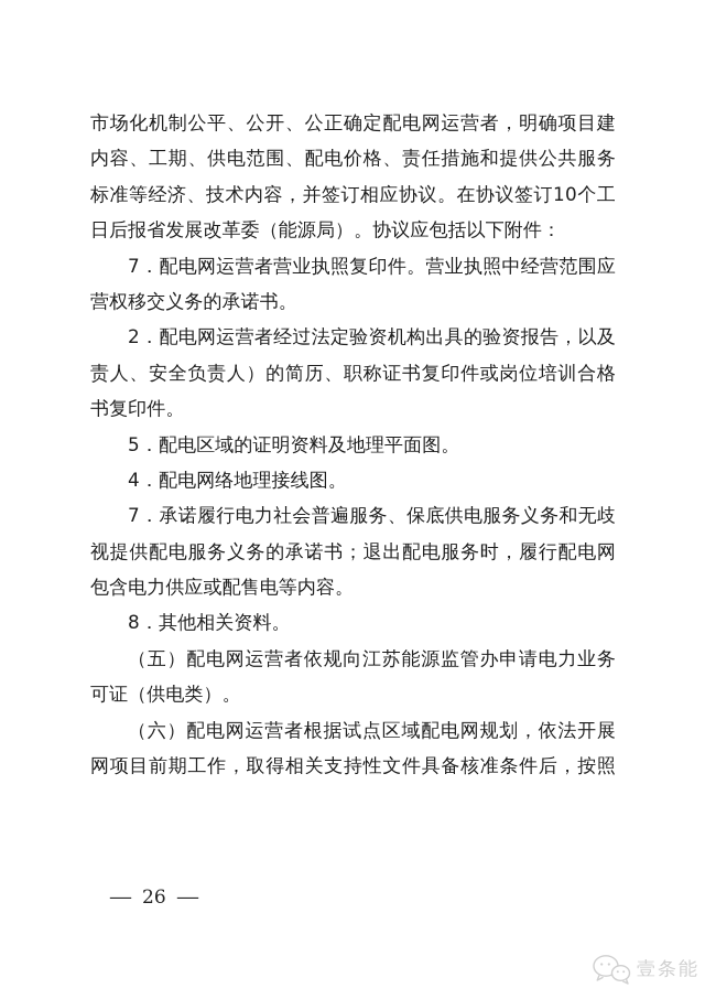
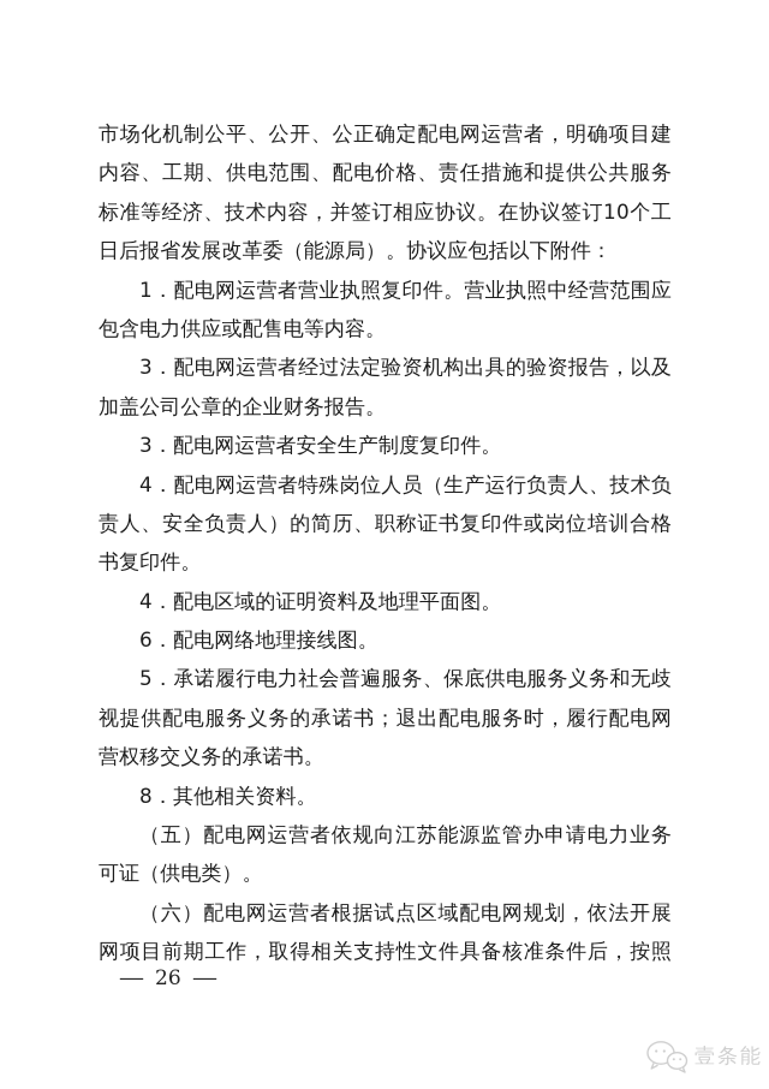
  市场化机制公平、公开、公正确定配电网运营者，明确项目建
  内容、工期、供电范围、配电价格、责任措施和提供公共服务
  标准等经济、技术内容，并签订相应协议。在协议签订10个工
  日后报省发展改革委（能源局）。协议应包括以下附件：
- 7．配电网运营者营业执照复印件。营业执照中经营范围应
+ 1．配电网运营者营业执照复印件。营业执照中经营范围应
- 营权移交义务的承诺书。
+ 包含电力供应或配售电等内容。
- 2．配电网运营者经过法定验资机构出具的验资报告，以及
+ 3．配电网运营者经过法定验资机构出具的验资报告，以及
+ 加盖公司公章的企业财务报告。
+ 3．配电网运营者安全生产制度复印件。
+ 4．配电网运营者特殊岗位人员（生产运行负责人、技术负
  责人、安全负责人）的简历、职称证书复印件或岗位培训合格
  书复印件。
- 5．配电区域的证明资料及地理平面图。
+ 4．配电区域的证明资料及地理平面图。
- 4．配电网络地理接线图。
+ 6．配电网络地理接线图。
- 7．承诺履行电力社会普遍服务、保底供电服务义务和无歧
+ 5．承诺履行电力社会普遍服务、保底供电服务义务和无歧
  视提供配电服务义务的承诺书；退出配电服务时，履行配电网
- 包含电力供应或配售电等内容。
+ 营权移交义务的承诺书。
  8．其他相关资料。
  （五）配电网运营者依规向江苏能源监管办申请电力业务
  可证（供电类）。
  （六）配电网运营者根据试点区域配电网规划，依法开展
  网项目前期工作，取得相关支持性文件具备核准条件后，按照
  —
  26
  —
  壹条能
